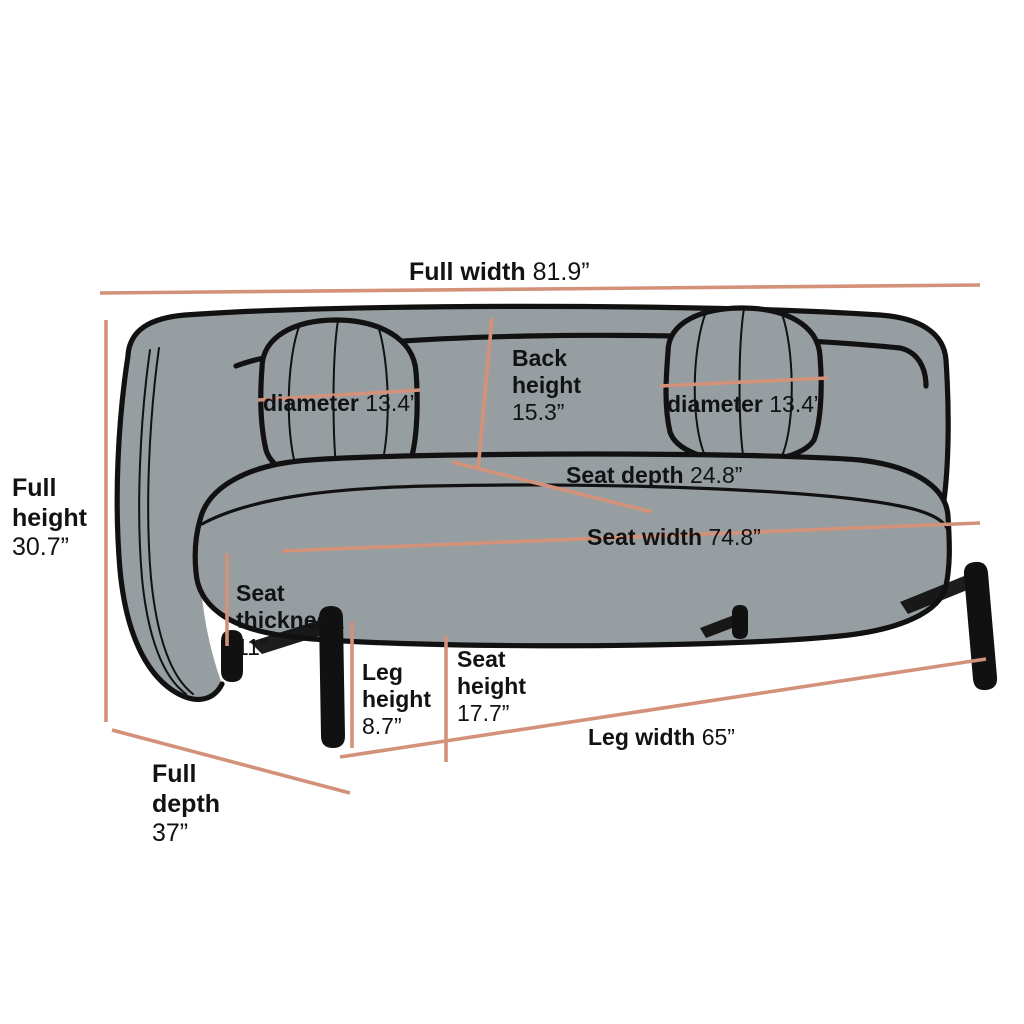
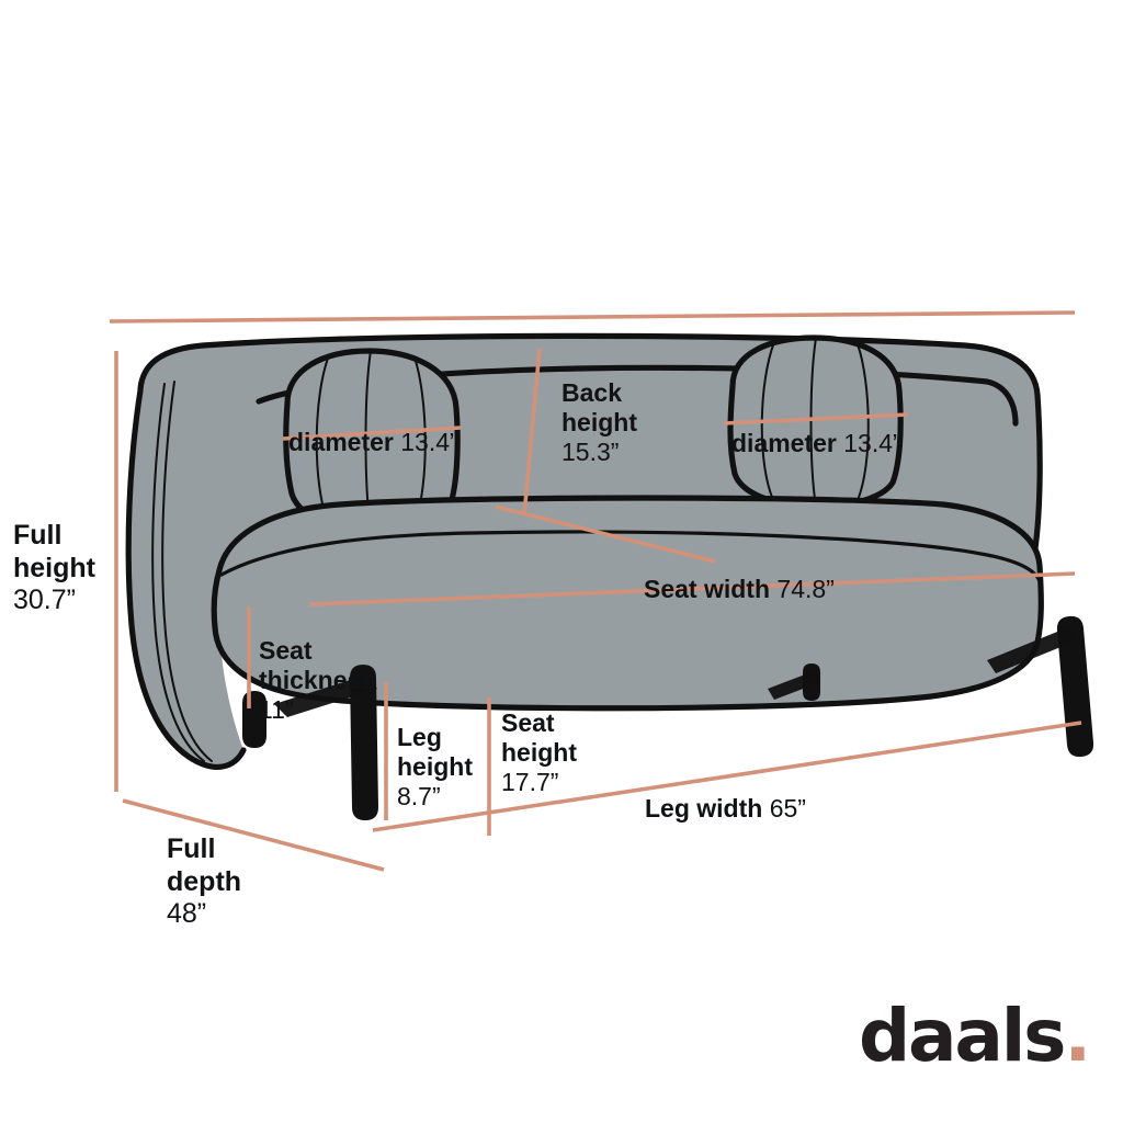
- Full width 81.9”
  Full
  height
  30.7”
  Full
  depth
- 37”
+ 48”
  Back
  height
  15.3”
  diameter 13.4”
  diameter 13.4”
- Seat depth 24.8”
  Seat width 74.8”
  Seat
  thickness
  11”
  Leg
  height
  8.7”
  Seat
  height
  17.7”
  Leg width 65”
+ daals.
